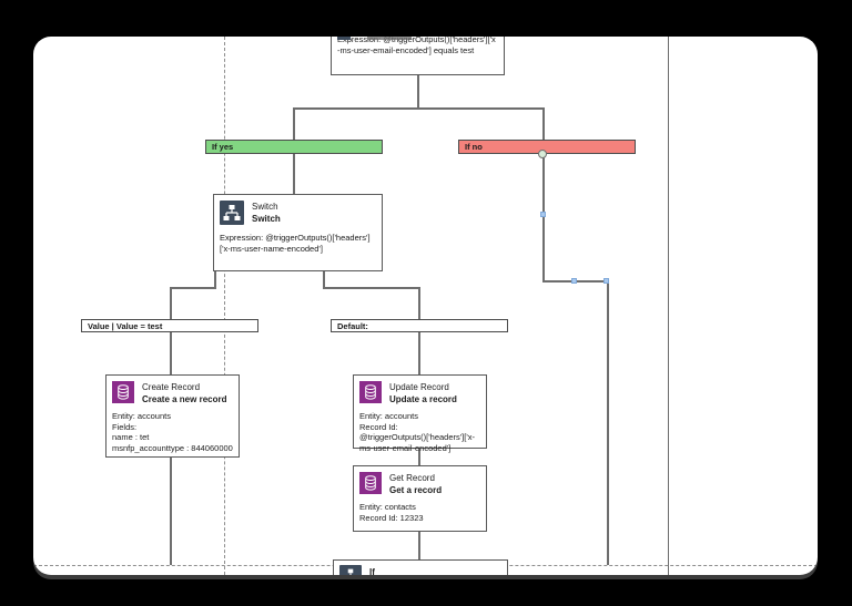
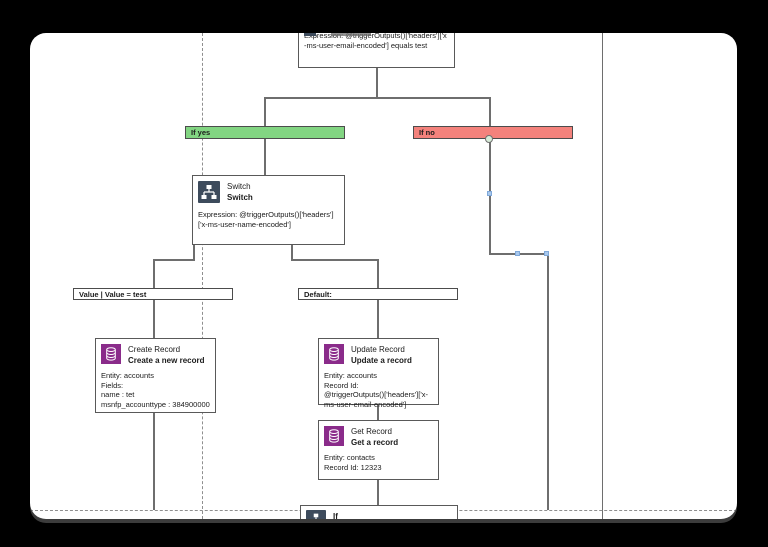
  ression: @triggerOutputs()['headers']['x-ms-user-email-encoded'] equals test
  If yes
  If no
  Switch
  Switch
  Expression: @triggerOutputs()['headers']['x-ms-user-name-encoded']
  Value | Value = test
  Default:
  Create Record
  Create a new record
  Entity: accounts
  Fields:
  name : tet
- msnfp_accounttype : 844060000
+ msnfp_accounttype : 384900000
  Update Record
  Update a record
  Entity: accounts
  Record Id:
  @triggerOutputs()['headers']['x-ms-user-email-encoded']
  Get Record
  Get a record
  Entity: contacts
  Record Id: 12323
  If
